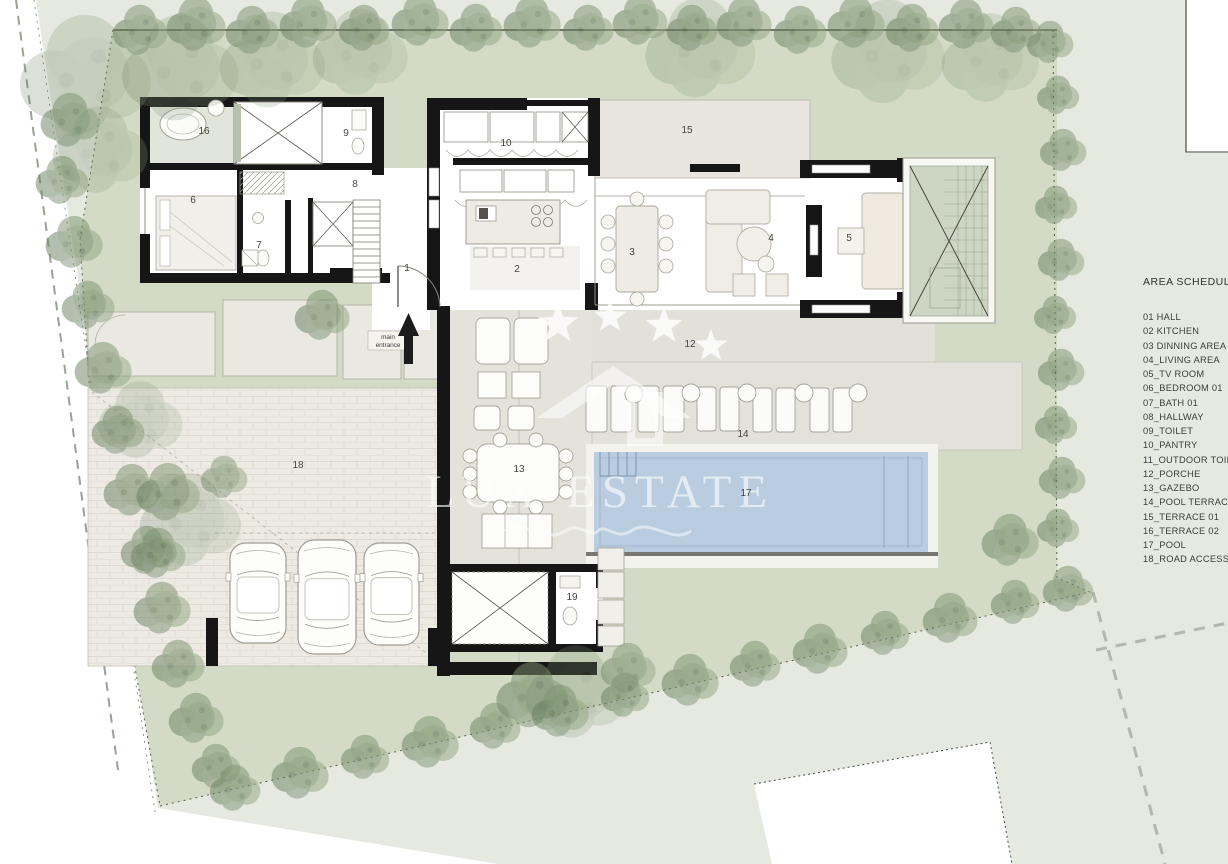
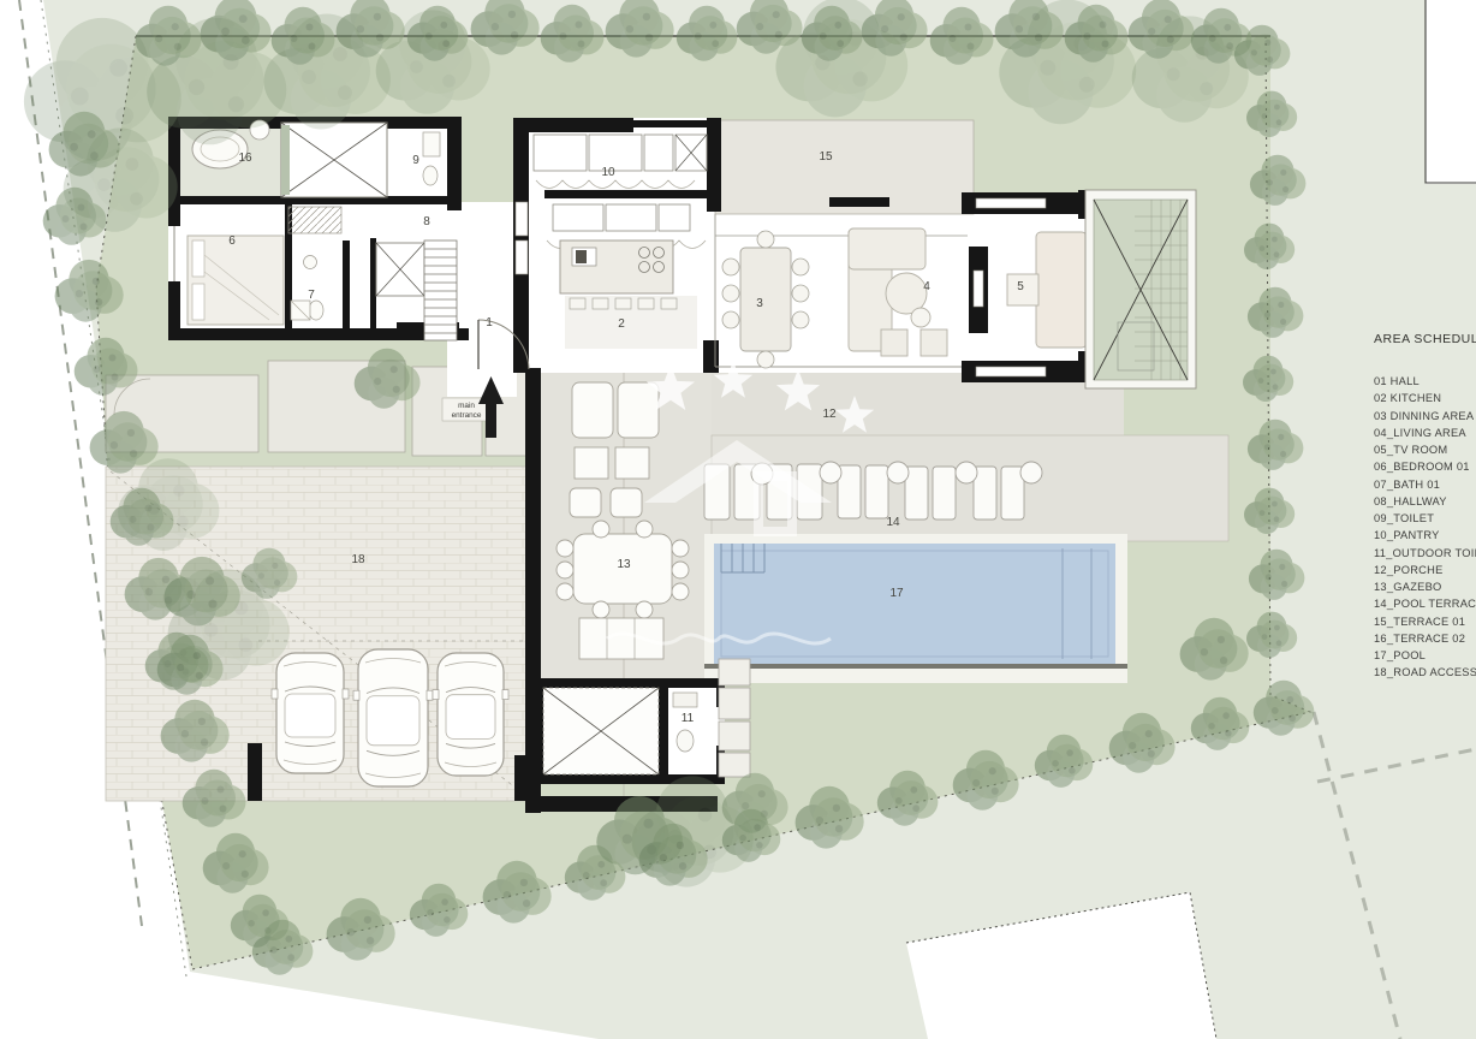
- LUX·ESTATE
  1
  2
  3
  4
  5
  6
  7
  8
  9
  10
- 19
+ 11
  12
  13
  14
  15
  16
  17
  18
  AREA SCHEDUL
  01 HALL
  02 KITCHEN
  03 DINNING AREA
  04_LIVING AREA
  05_TV ROOM
  06_BEDROOM 01
  07_BATH 01
  08_HALLWAY
  09_TOILET
  10_PANTRY
  11_OUTDOOR TOI
  12_PORCHE
  13_GAZEBO
  14_POOL TERRAC
  15_TERRACE 01
  16_TERRACE 02
  17_POOL
  18_ROAD ACCESS
